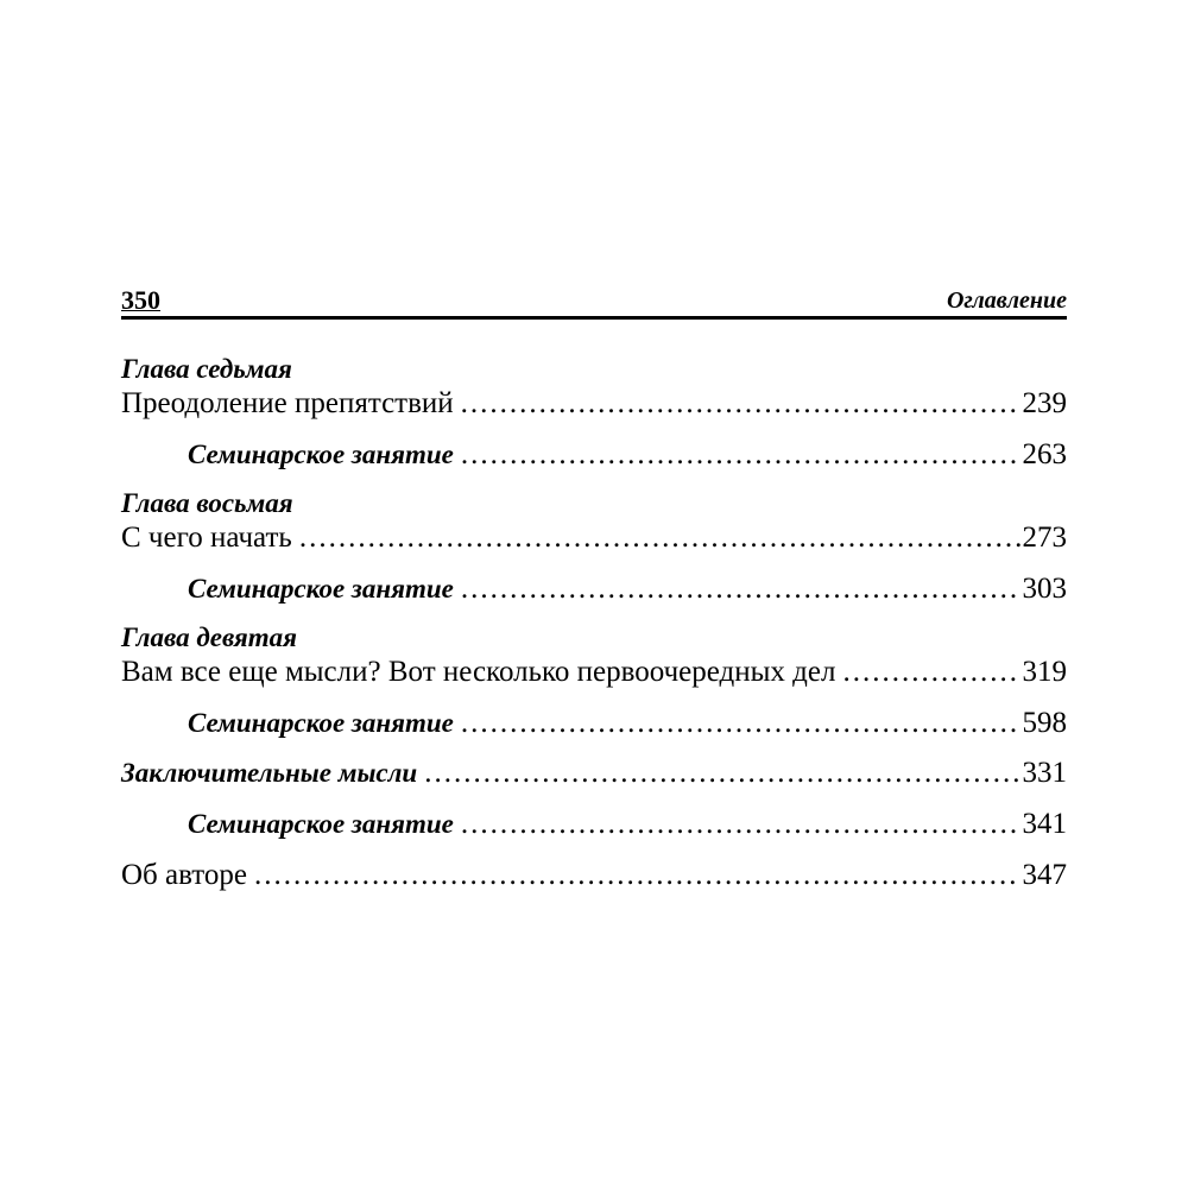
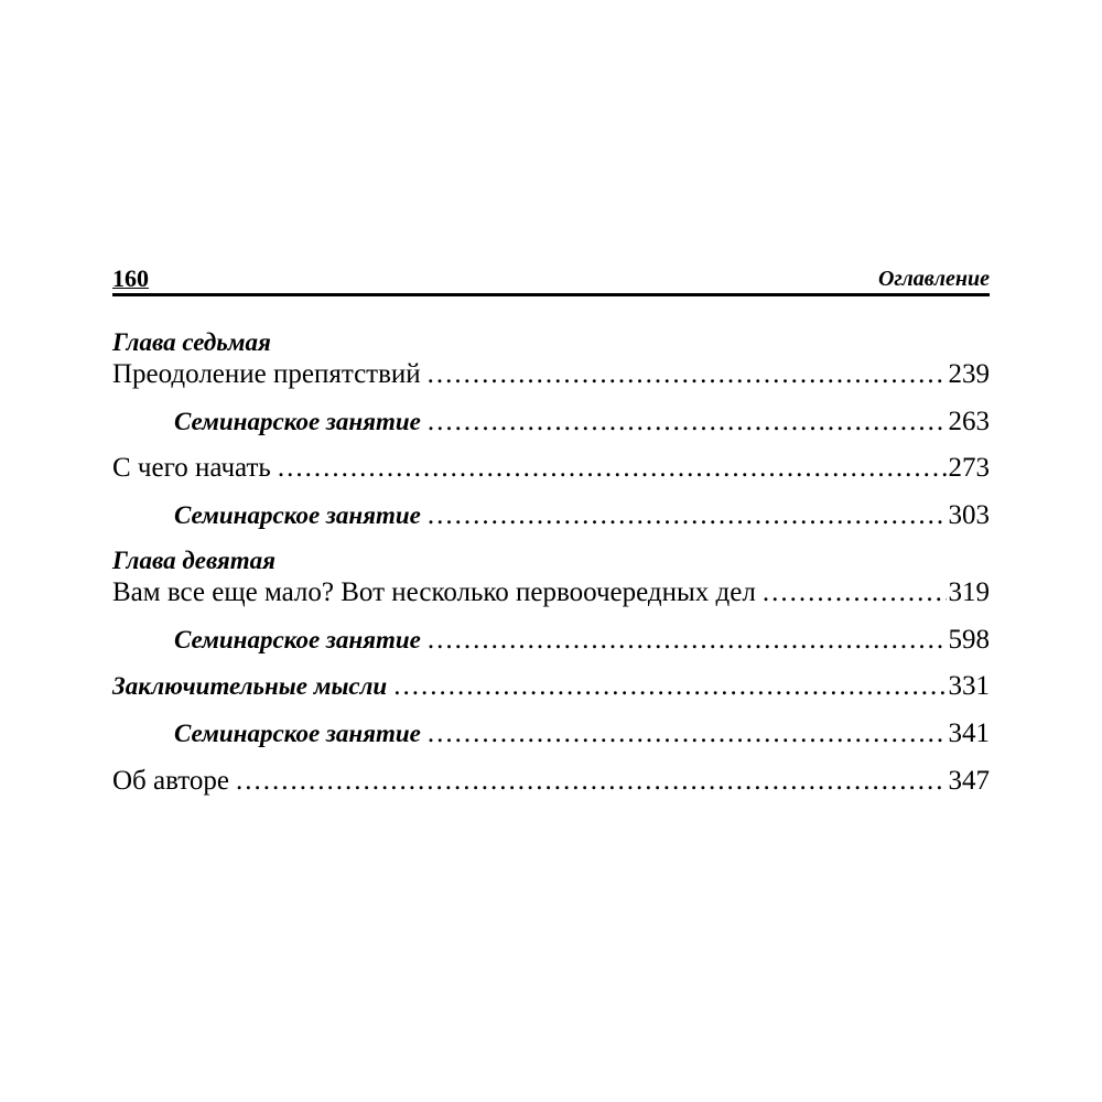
- 350
+ 160
  Оглавление
  Глава седьмая
  Преодоление препятствий
  239
  Семинарское занятие
  263
- Глава восьмая
  С чего начать
  273
  Семинарское занятие
  303
  Глава девятая
- Вам все еще мысли? Вот несколько первоочередных дел
+ Вам все еще мало? Вот несколько первоочередных дел
  319
  Семинарское занятие
  598
  Заключительные мысли
  331
  Семинарское занятие
  341
  Об авторе
  347
